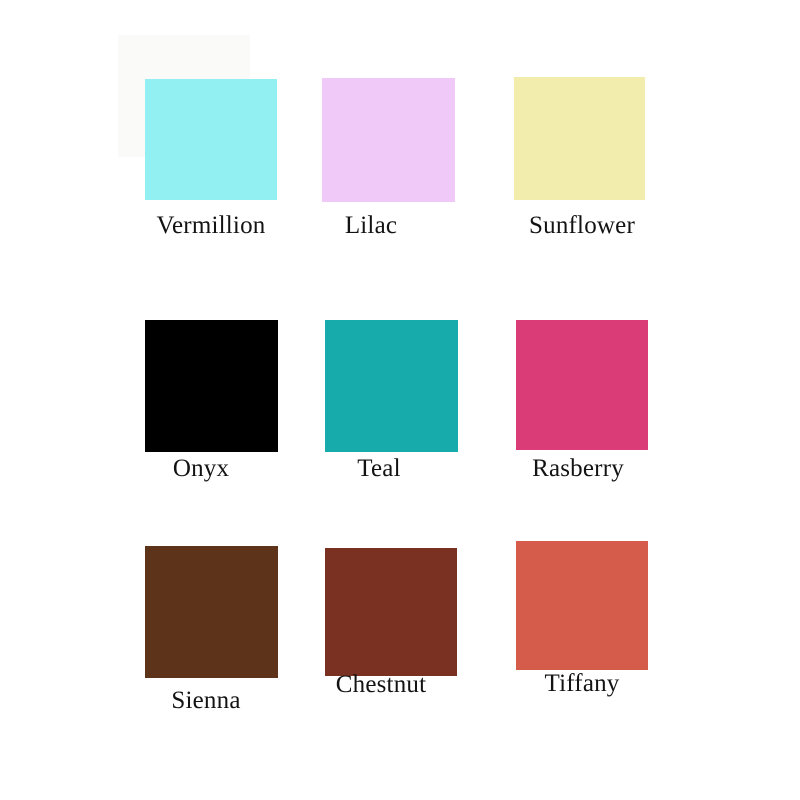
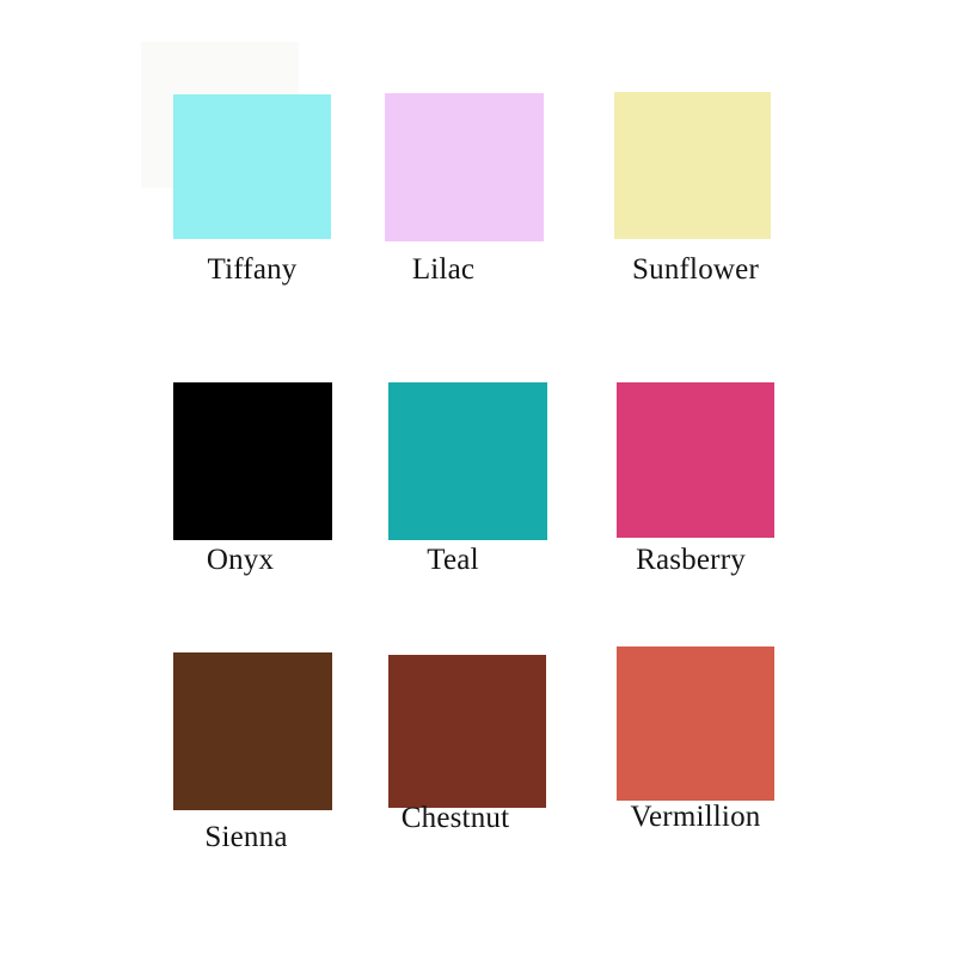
- Vermillion
+ Tiffany
  Lilac
  Sunflower
  Onyx
  Teal
  Rasberry
  Sienna
  Chestnut
- Tiffany
+ Vermillion
